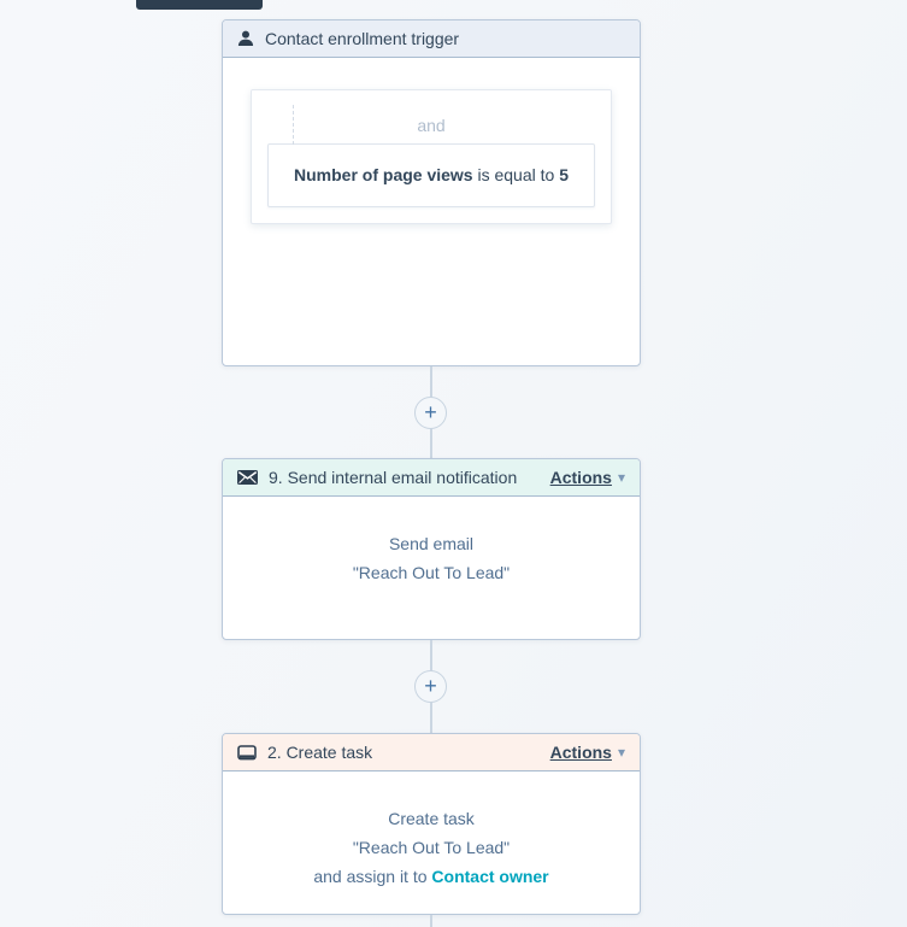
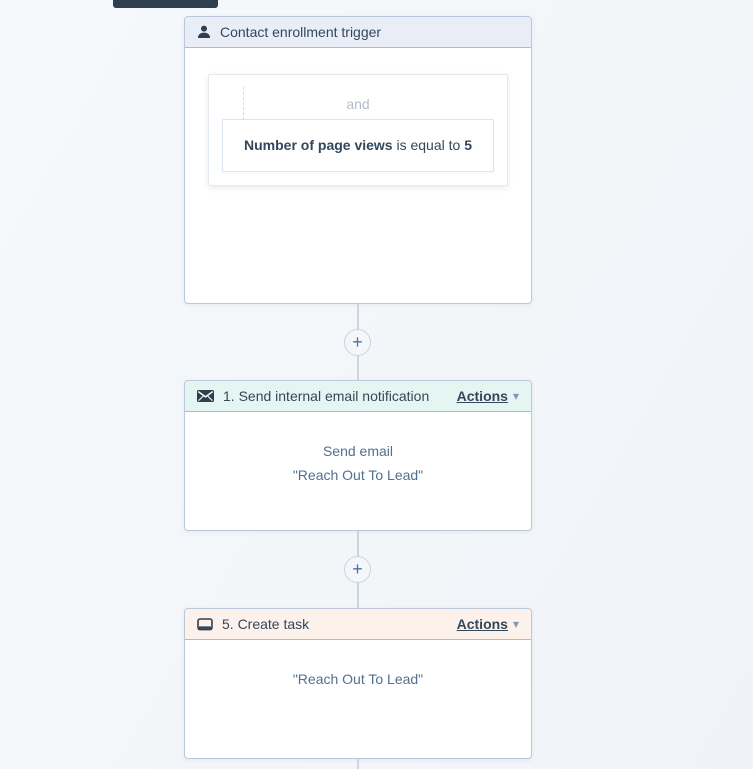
  Contact enrollment trigger
  and
  Number of page views is equal to 5
  +
- 9. Send internal email notification
+ 1. Send internal email notification
  Actions
  ▾
  Send email
  "Reach Out To Lead"
  +
- 2. Create task
+ 5. Create task
  Actions
  ▾
- Create task
  "Reach Out To Lead"
- and assign it to Contact owner
